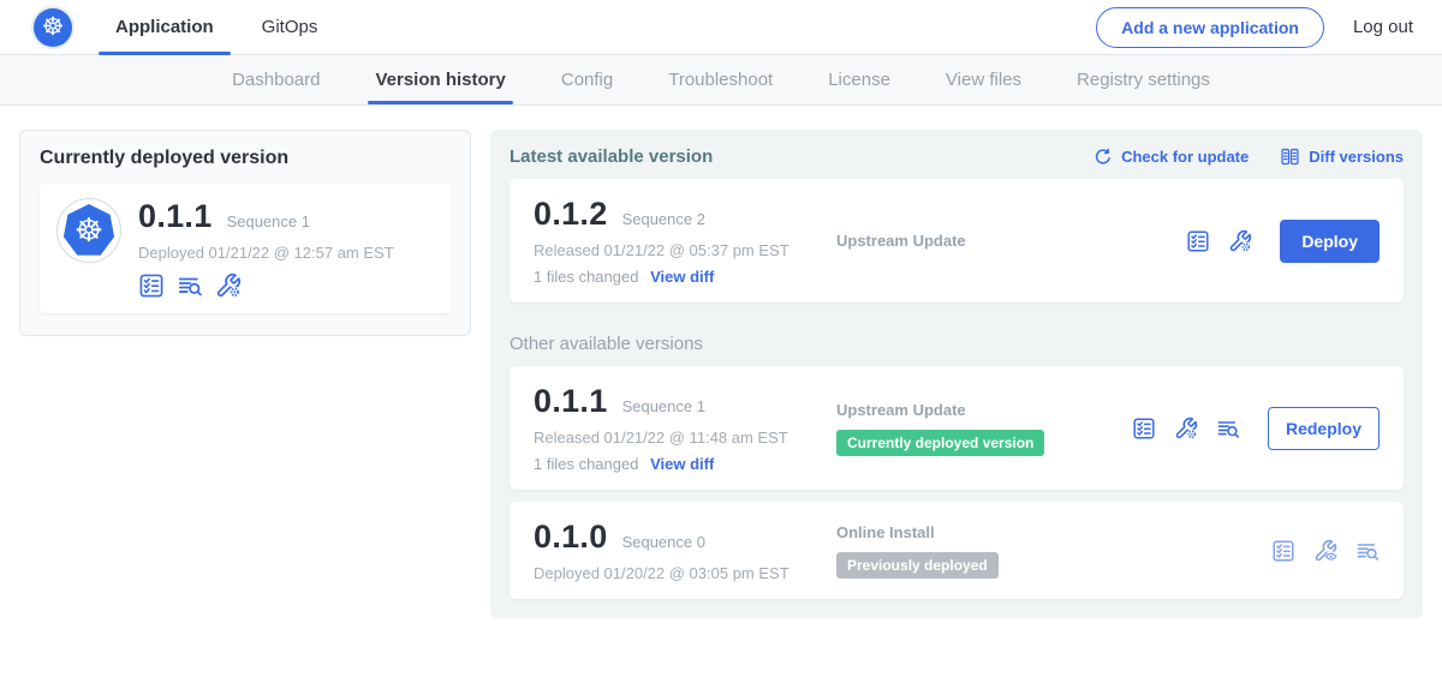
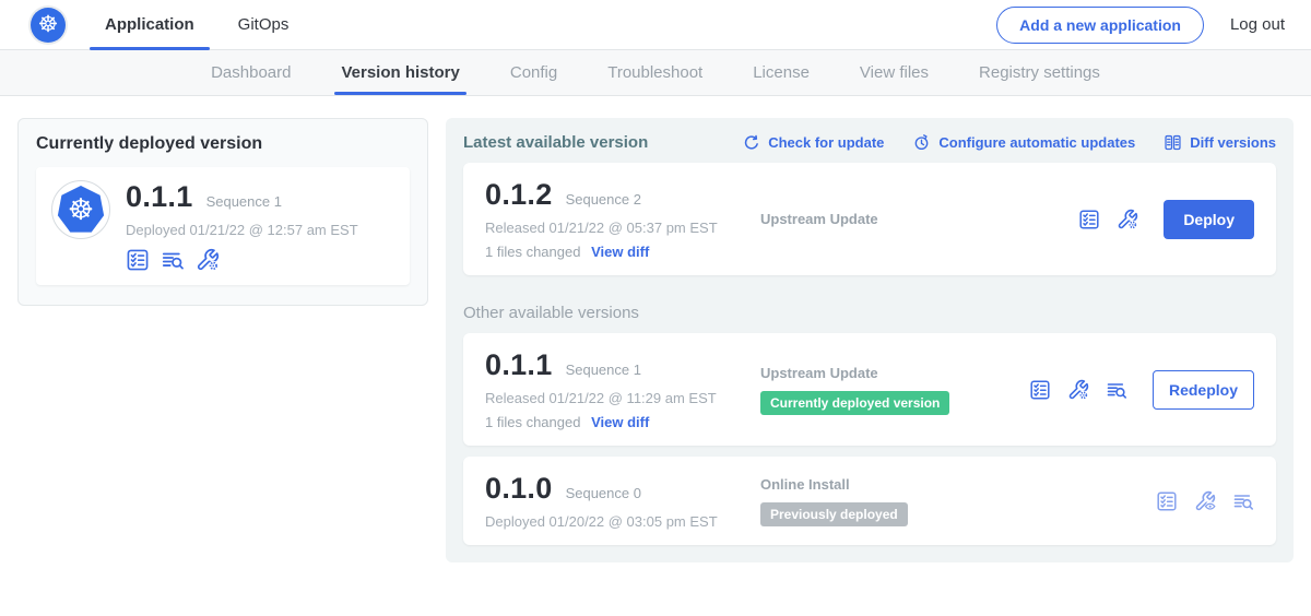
  ☸
  Application
  GitOps
  Add a new application
  Log out
  Dashboard
  Version history
  Config
  Troubleshoot
  License
  View files
  Registry settings
  Currently deployed version
  ☸
  0.1.1
  Sequence 1
  Deployed 01/21/22 @ 12:57 am EST
  Latest available version
  Check for update
+ Configure automatic updates
  Diff versions
  0.1.2
  Sequence 2
  Released 01/21/22 @ 05:37 pm EST
  1 files changed View diff
  Upstream Update
  Deploy
  Other available versions
  0.1.1
  Sequence 1
- Released 01/21/22 @ 11:48 am EST
+ Released 01/21/22 @ 11:29 am EST
  1 files changed View diff
  Upstream Update
  Currently deployed version
  Redeploy
  0.1.0
  Sequence 0
  Deployed 01/20/22 @ 03:05 pm EST
  Online Install
  Previously deployed
